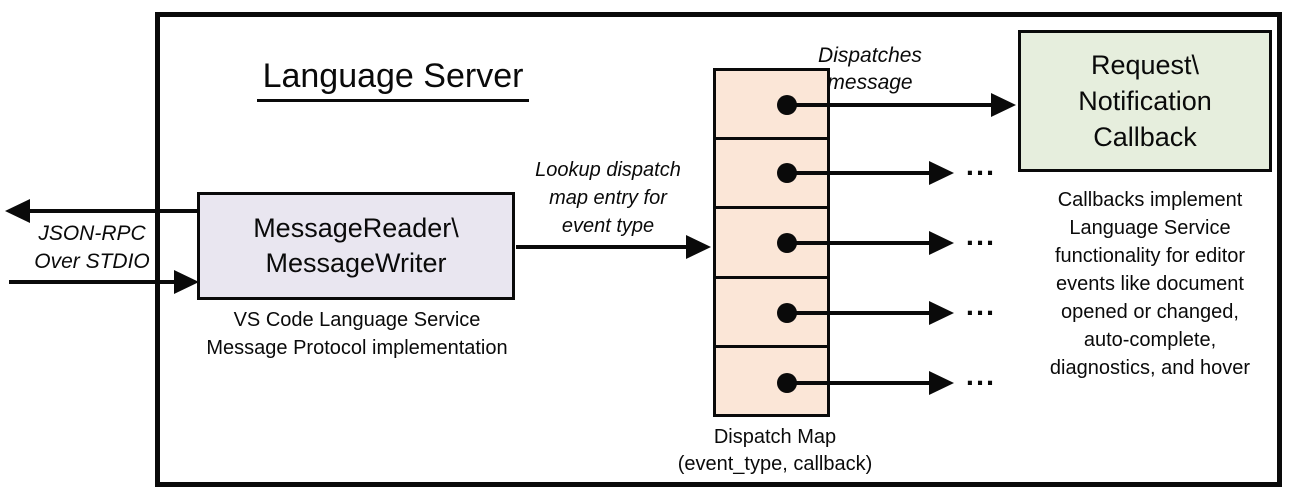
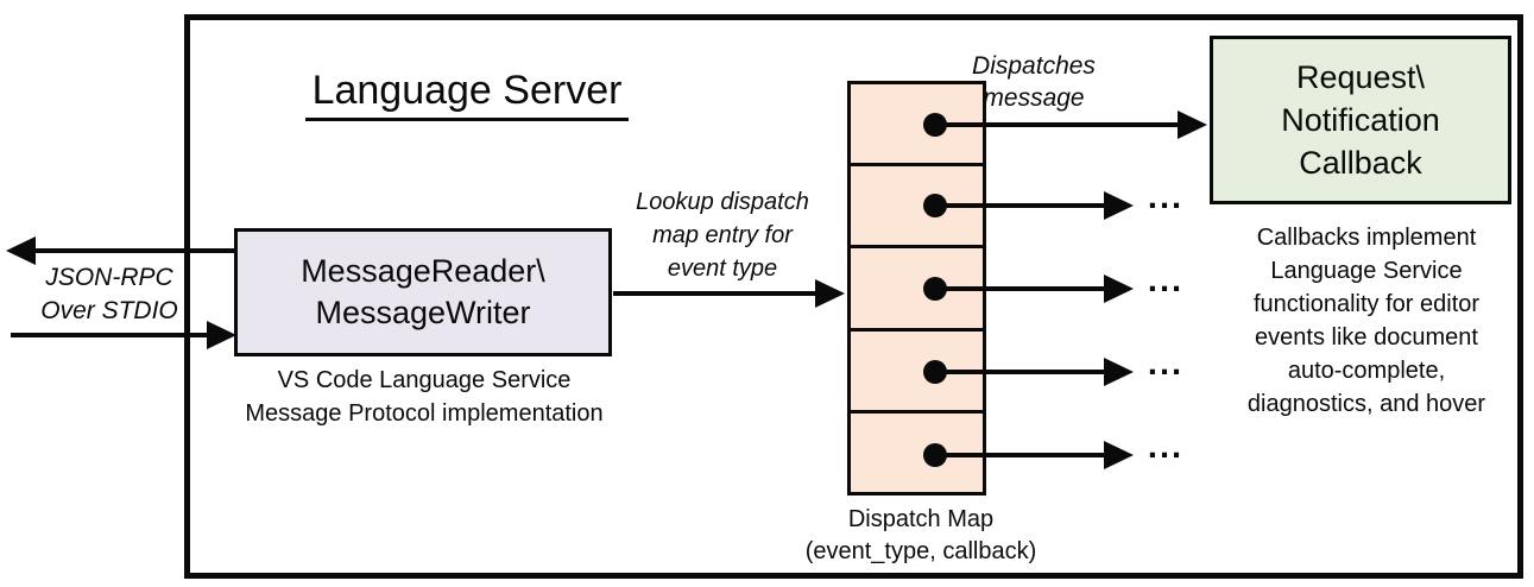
  Language Server
  JSON-RPC
  Over STDIO
  MessageReader\
  MessageWriter
  VS Code Language Service
  Message Protocol implementation
  Lookup dispatch
  map entry for
  event type
  Dispatches
  message
  Dispatch Map
  (event_type, callback)
  Request\
  Notification
  Callback
  Callbacks implement
  Language Service
  functionality for editor
  events like document
- opened or changed,
  auto-complete,
  diagnostics, and hover
  ...
  ...
  ...
  ...
